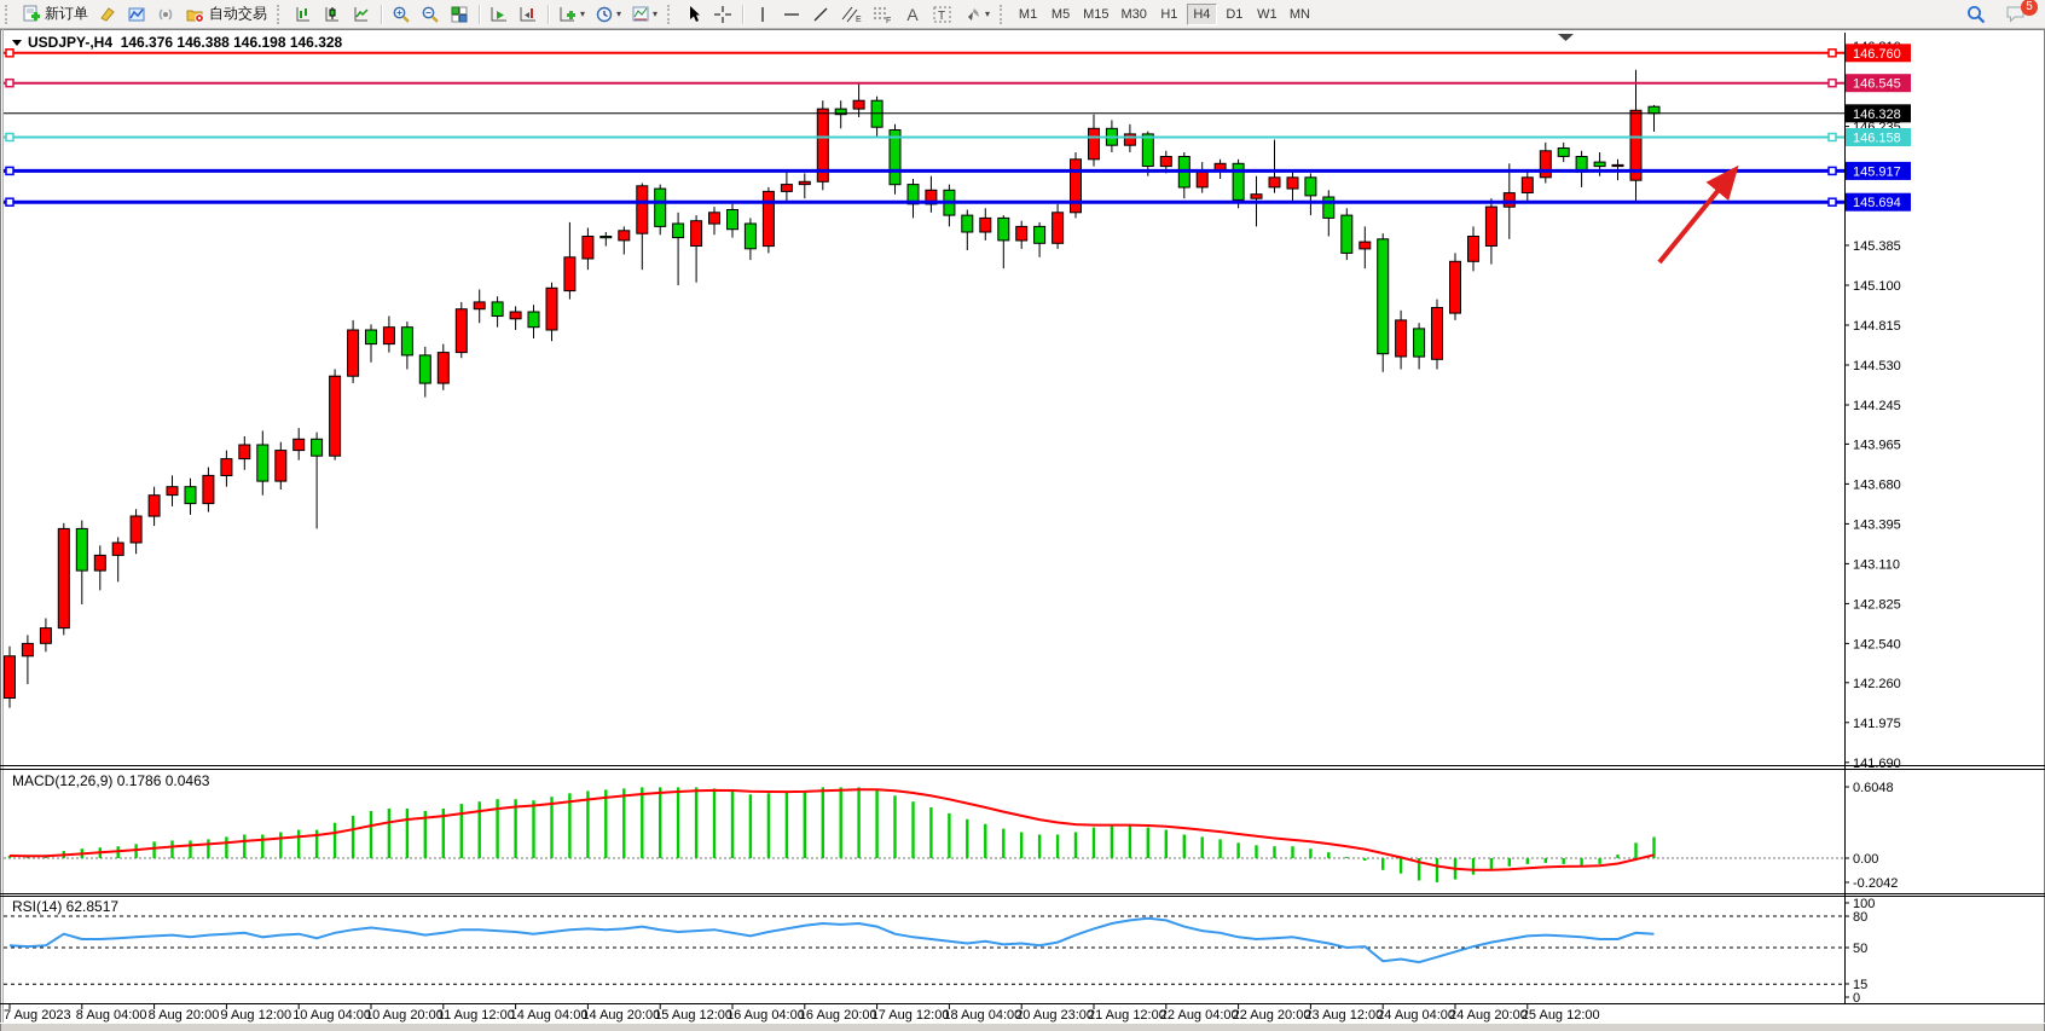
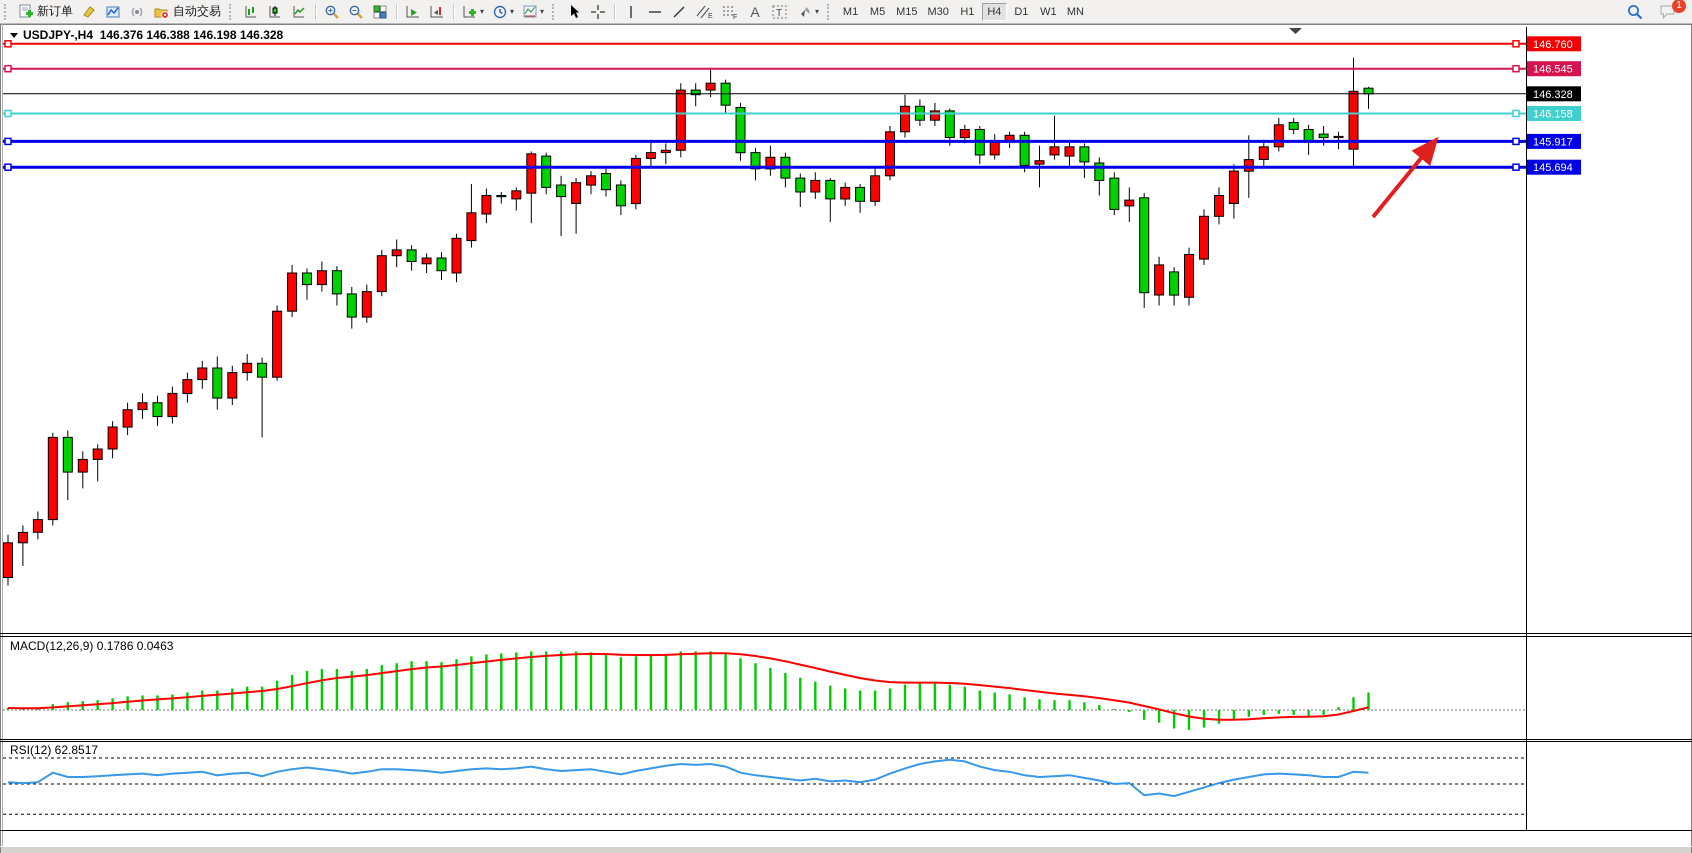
  新订单
  自动交易
  ▾
  ▾
  ▾
  A
  T
  ▾
  M1
  M5
  M15
  M30
  H1
  H4
  D1
  W1
  MN
- 5
+ 1
- 146.235
- 145.385
- 145.100
- 144.815
- 144.530
- 144.245
- 143.965
- 143.680
- 143.395
- 143.110
- 142.825
- 142.540
- 142.260
- 141.975
- 141.690
- 0.6048
- 0.00
- -0.2042
- 100
- 80
- 50
- 15
- 0
  146.760
  146.545
  146.328
  146.158
  145.917
  145.694
- 7 Aug 2023
- 8 Aug 04:00
- 8 Aug 20:00
- 9 Aug 12:00
- 10 Aug 04:00
- 10 Aug 20:00
- 11 Aug 12:00
- 14 Aug 04:00
- 14 Aug 20:00
- 15 Aug 12:00
- 16 Aug 04:00
- 16 Aug 20:00
- 17 Aug 12:00
- 18 Aug 04:00
- 20 Aug 23:00
- 21 Aug 12:00
- 22 Aug 04:00
- 22 Aug 20:00
- 23 Aug 12:00
- 24 Aug 04:00
- 24 Aug 20:00
- 25 Aug 12:00
  USDJPY-,H4 146.376 146.388 146.198 146.328
  MACD(12,26,9) 0.1786 0.0463
- RSI(14) 62.8517
+ RSI(12) 62.8517
